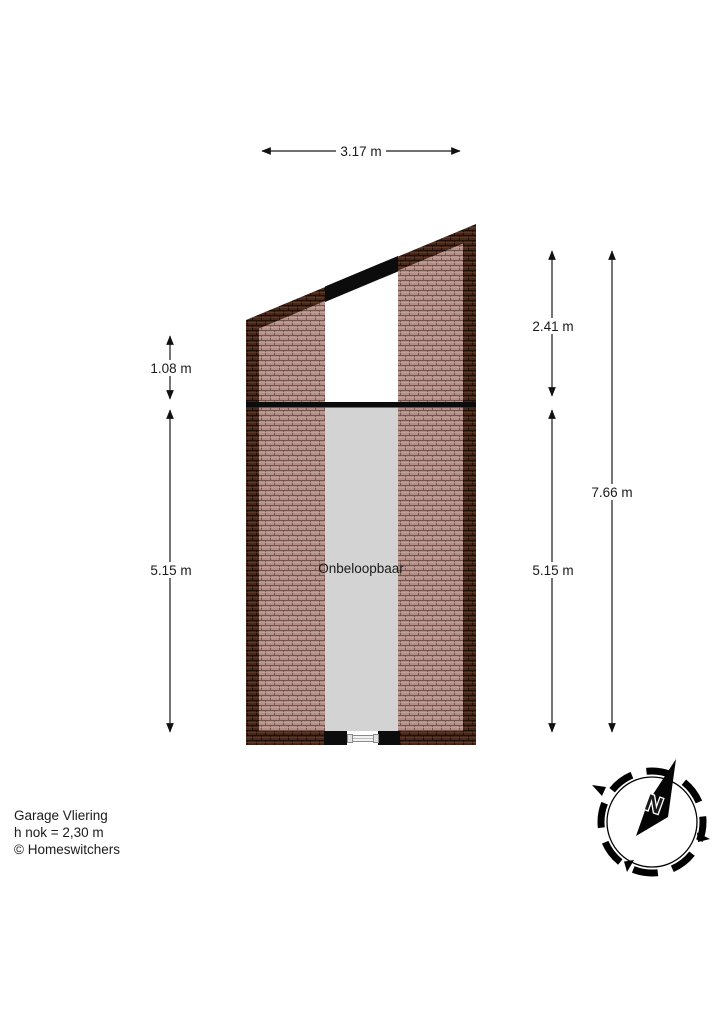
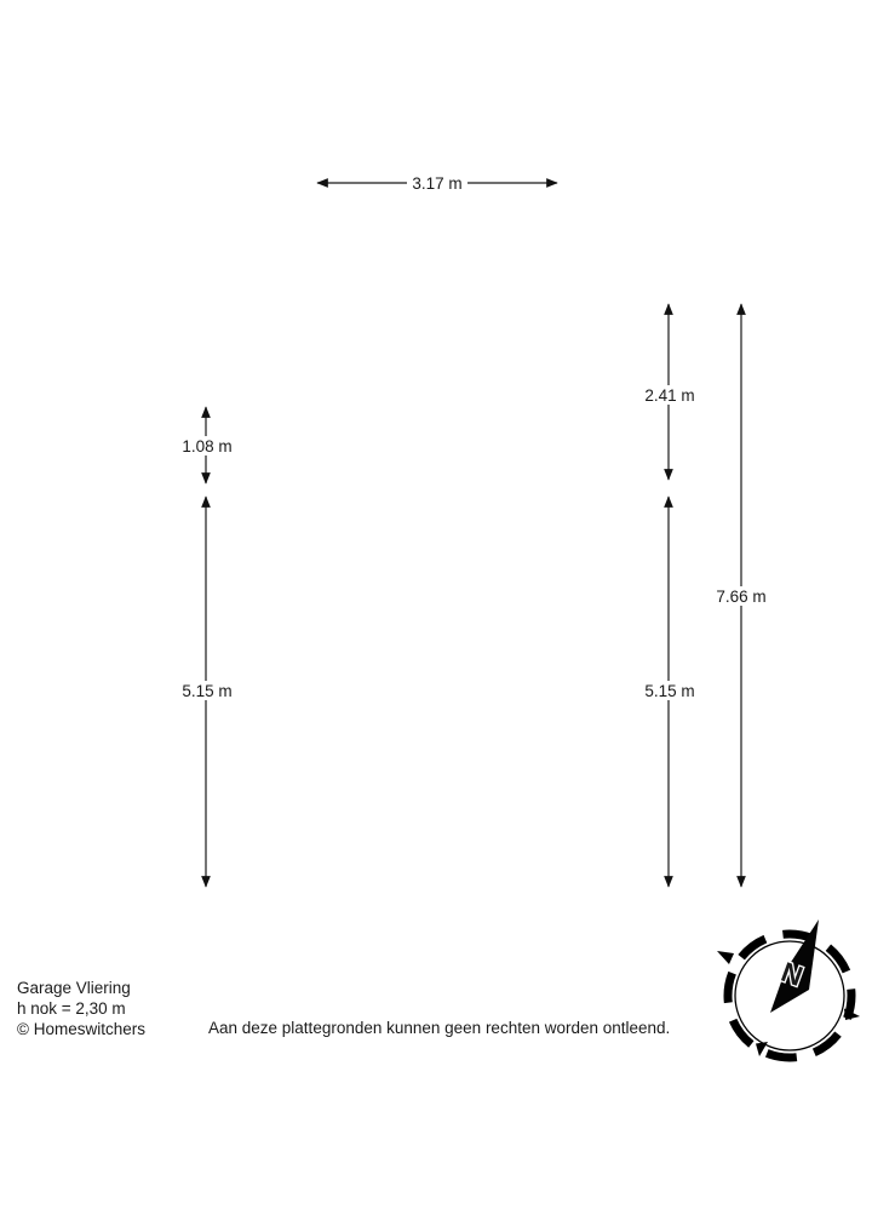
- Onbeloopbaar
  3.17 m
  1.08 m
  5.15 m
  2.41 m
  5.15 m
  7.66 m
  Garage Vliering
  h nok = 2,30 m
  © Homeswitchers
+ Aan deze plattegronden kunnen geen rechten worden ontleend.
